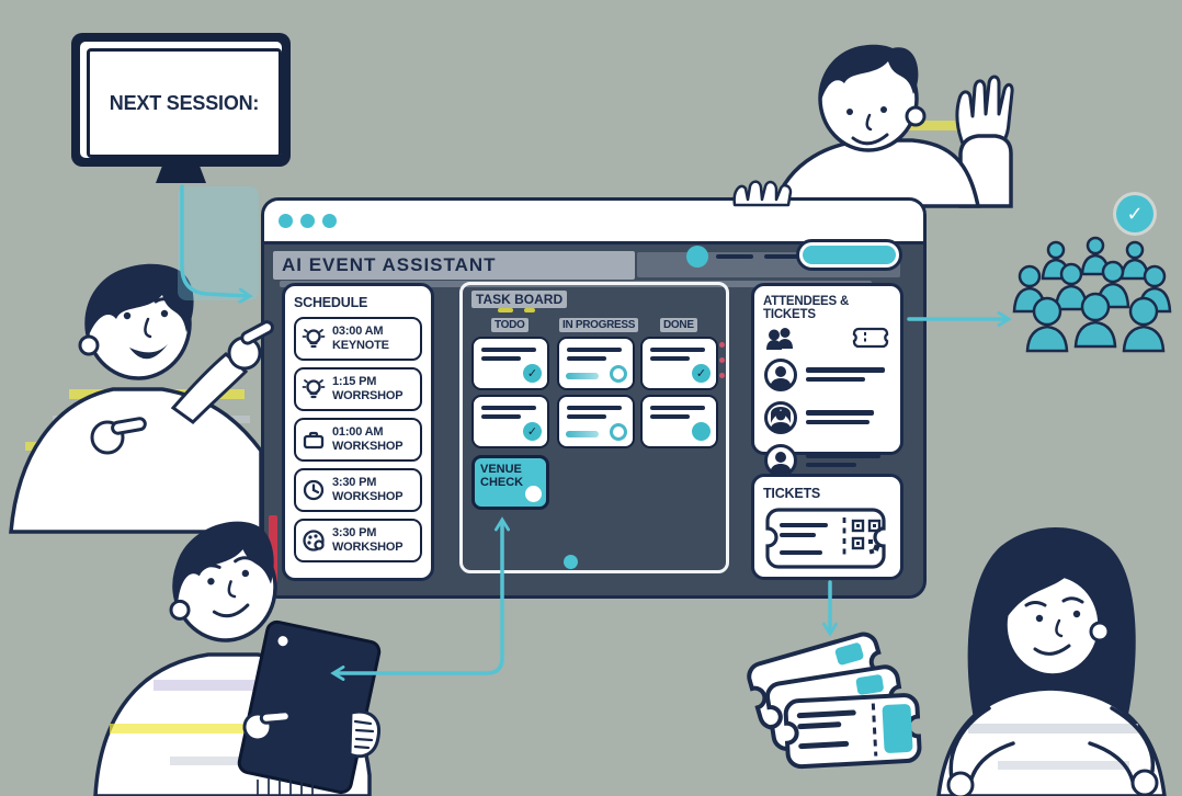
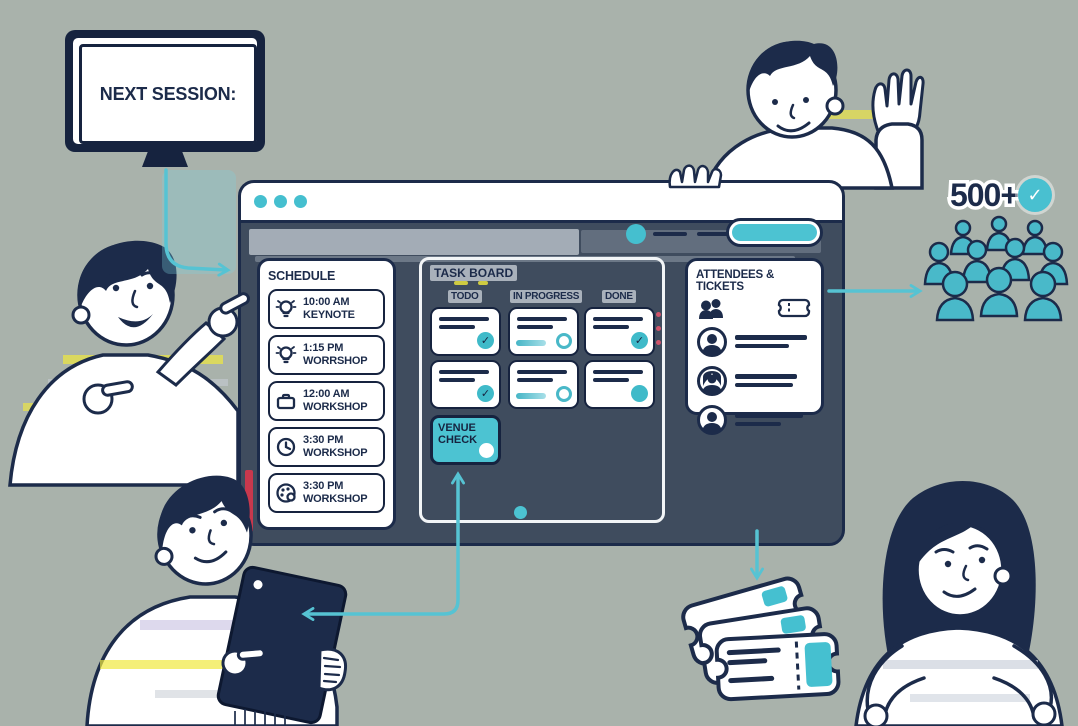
  NEXT SESSION:
+ 500+
  ✓
- AI EVENT ASSISTANT
  SCHEDULE
- 03:00 AM
+ 10:00 AM
  KEYNOTE
  1:15 PM
  WORRSHOP
- 01:00 AM
+ 12:00 AM
  WORKSHOP
  3:30 PM
  WORKSHOP
  3:30 PM
  WORKSHOP
  TASK BOARD
  TODO
  IN PROGRESS
  DONE
  ✓
  ✓
  ✓
  VENUE CHECK
  ATTENDEES & TICKETS
- TICKETS
